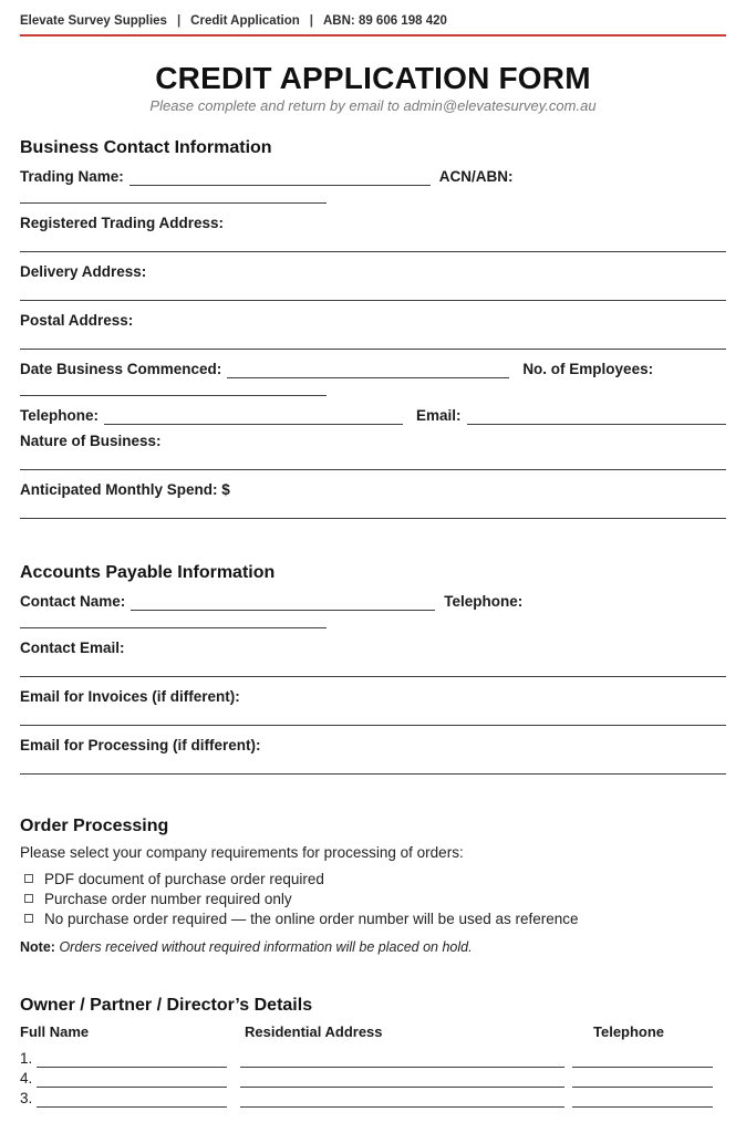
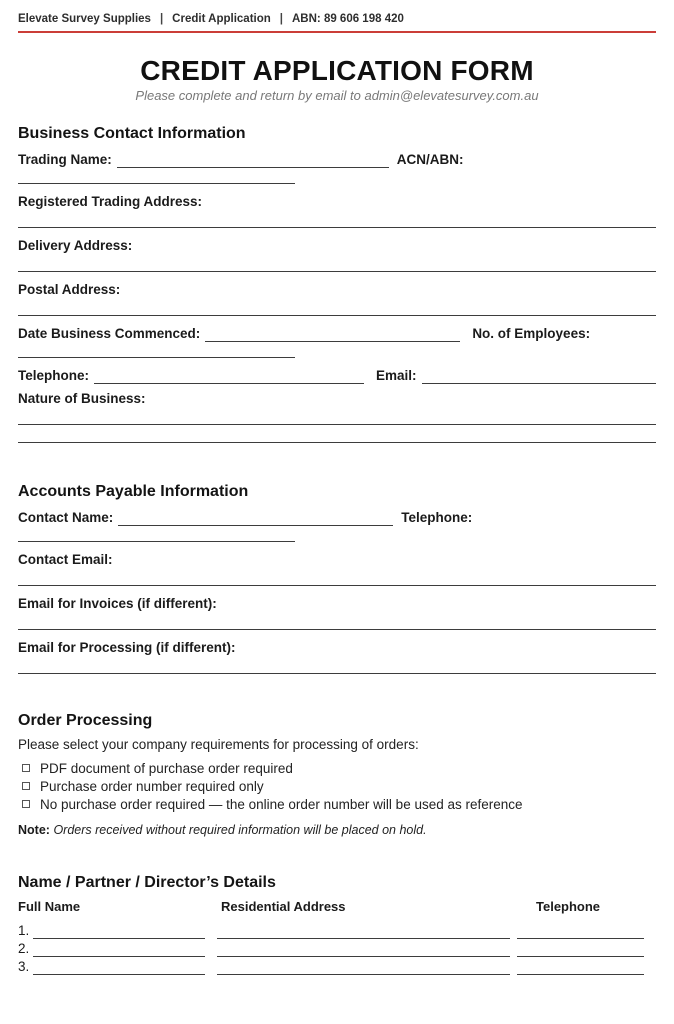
  Elevate Survey Supplies
  |
  Credit Application
  |
  ABN: 89 606 198 420
  CREDIT APPLICATION FORM
  Please complete and return by email to admin@elevatesurvey.com.au
  Business Contact Information
  Trading Name:
  ACN/ABN:
  Registered Trading Address:
  Delivery Address:
  Postal Address:
  Date Business Commenced:
  No. of Employees:
  Telephone:
  Email:
  Nature of Business:
- Anticipated Monthly Spend: $
  Accounts Payable Information
  Contact Name:
  Telephone:
  Contact Email:
  Email for Invoices (if different):
  Email for Processing (if different):
  Order Processing
  Please select your company requirements for processing of orders:
  PDF document of purchase order required
  Purchase order number required only
  No purchase order required — the online order number will be used as reference
  Note: Orders received without required information will be placed on hold.
- Owner / Partner / Director’s Details
+ Name / Partner / Director’s Details
  Full Name
  Residential Address
  Telephone
  1.
- 4.
+ 2.
  3.
